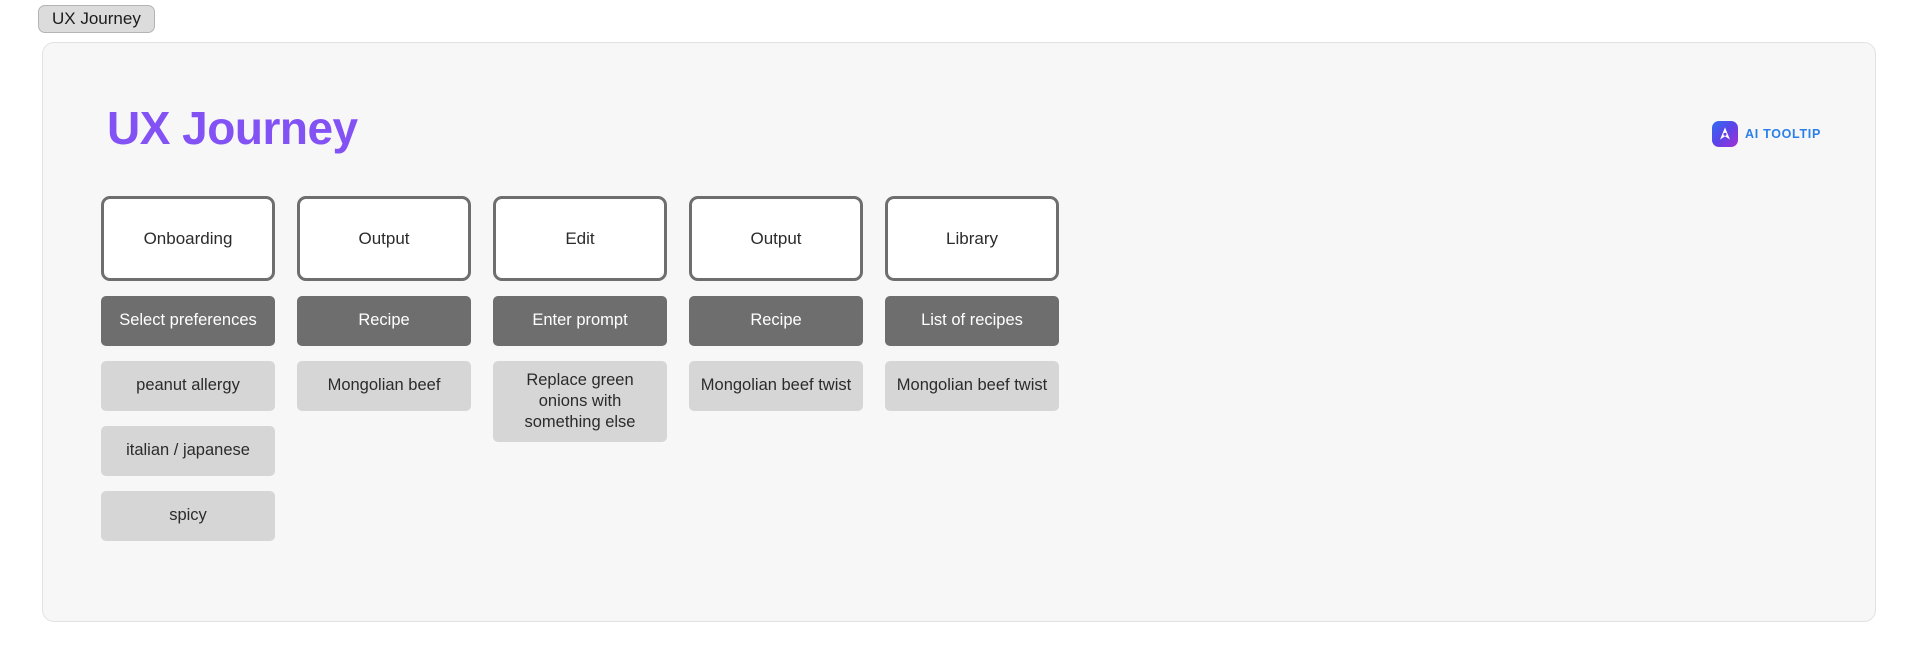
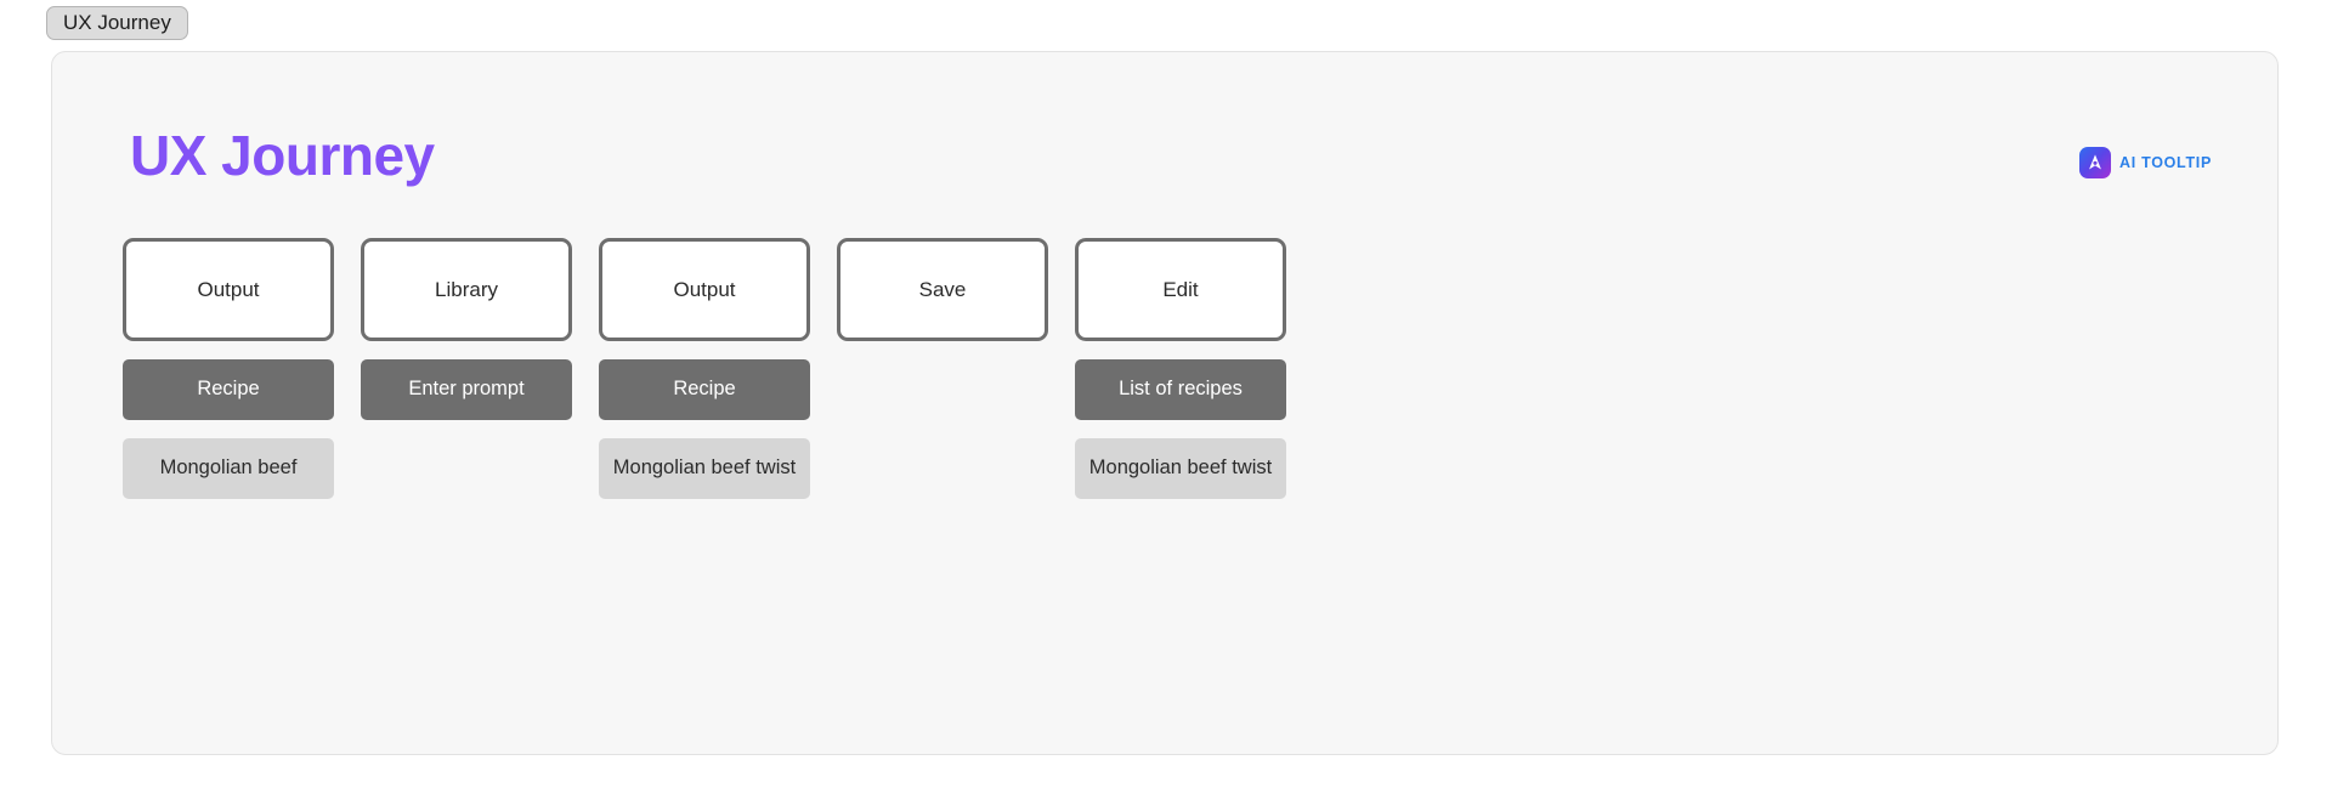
  UX Journey
  UX Journey
  AI TOOLTIP
- Onboarding
- Select preferences
- peanut allergy
- italian / japanese
- spicy
  Output
  Recipe
  Mongolian beef
- Edit
+ Library
  Enter prompt
- Replace green onions with something else
  Output
  Recipe
  Mongolian beef twist
+ Save
- Library
+ Edit
  List of recipes
  Mongolian beef twist
